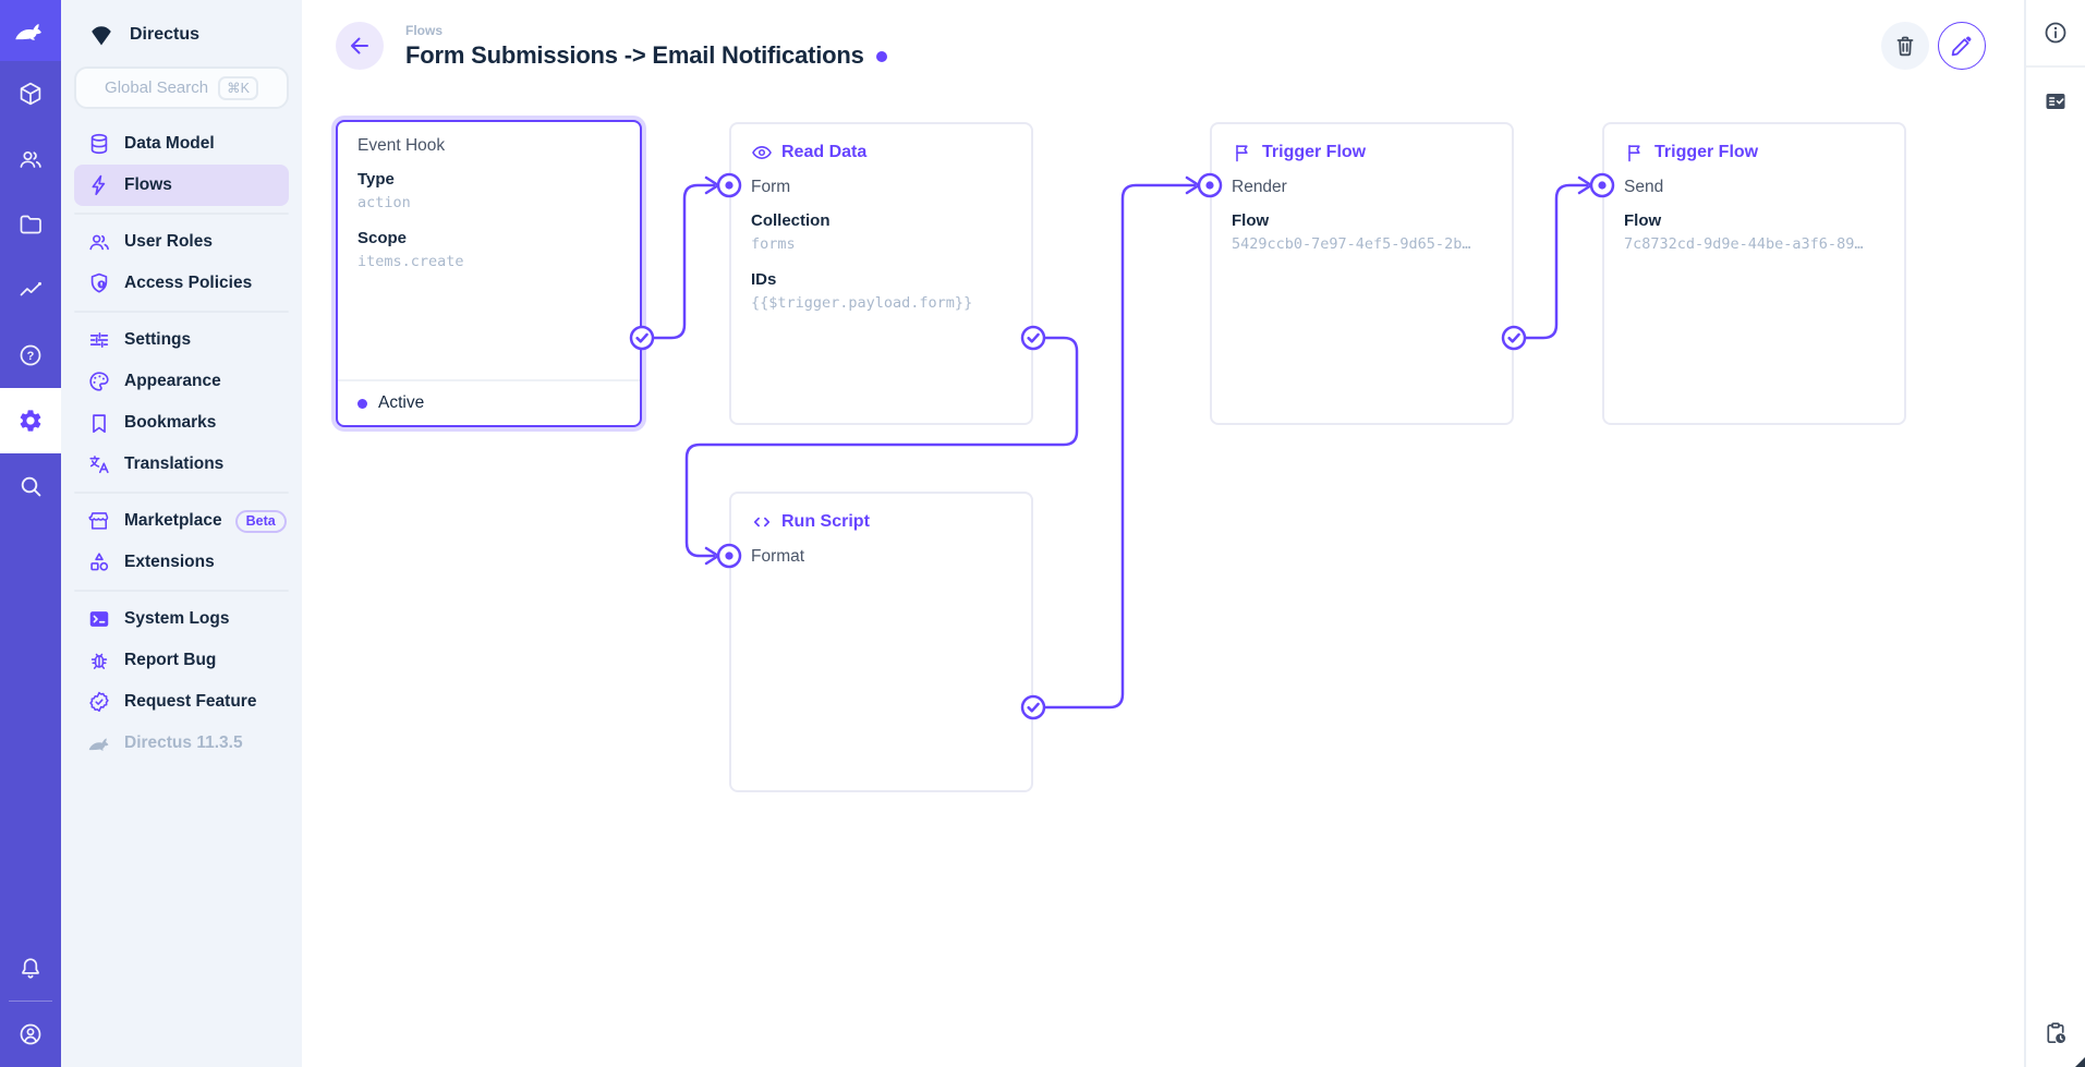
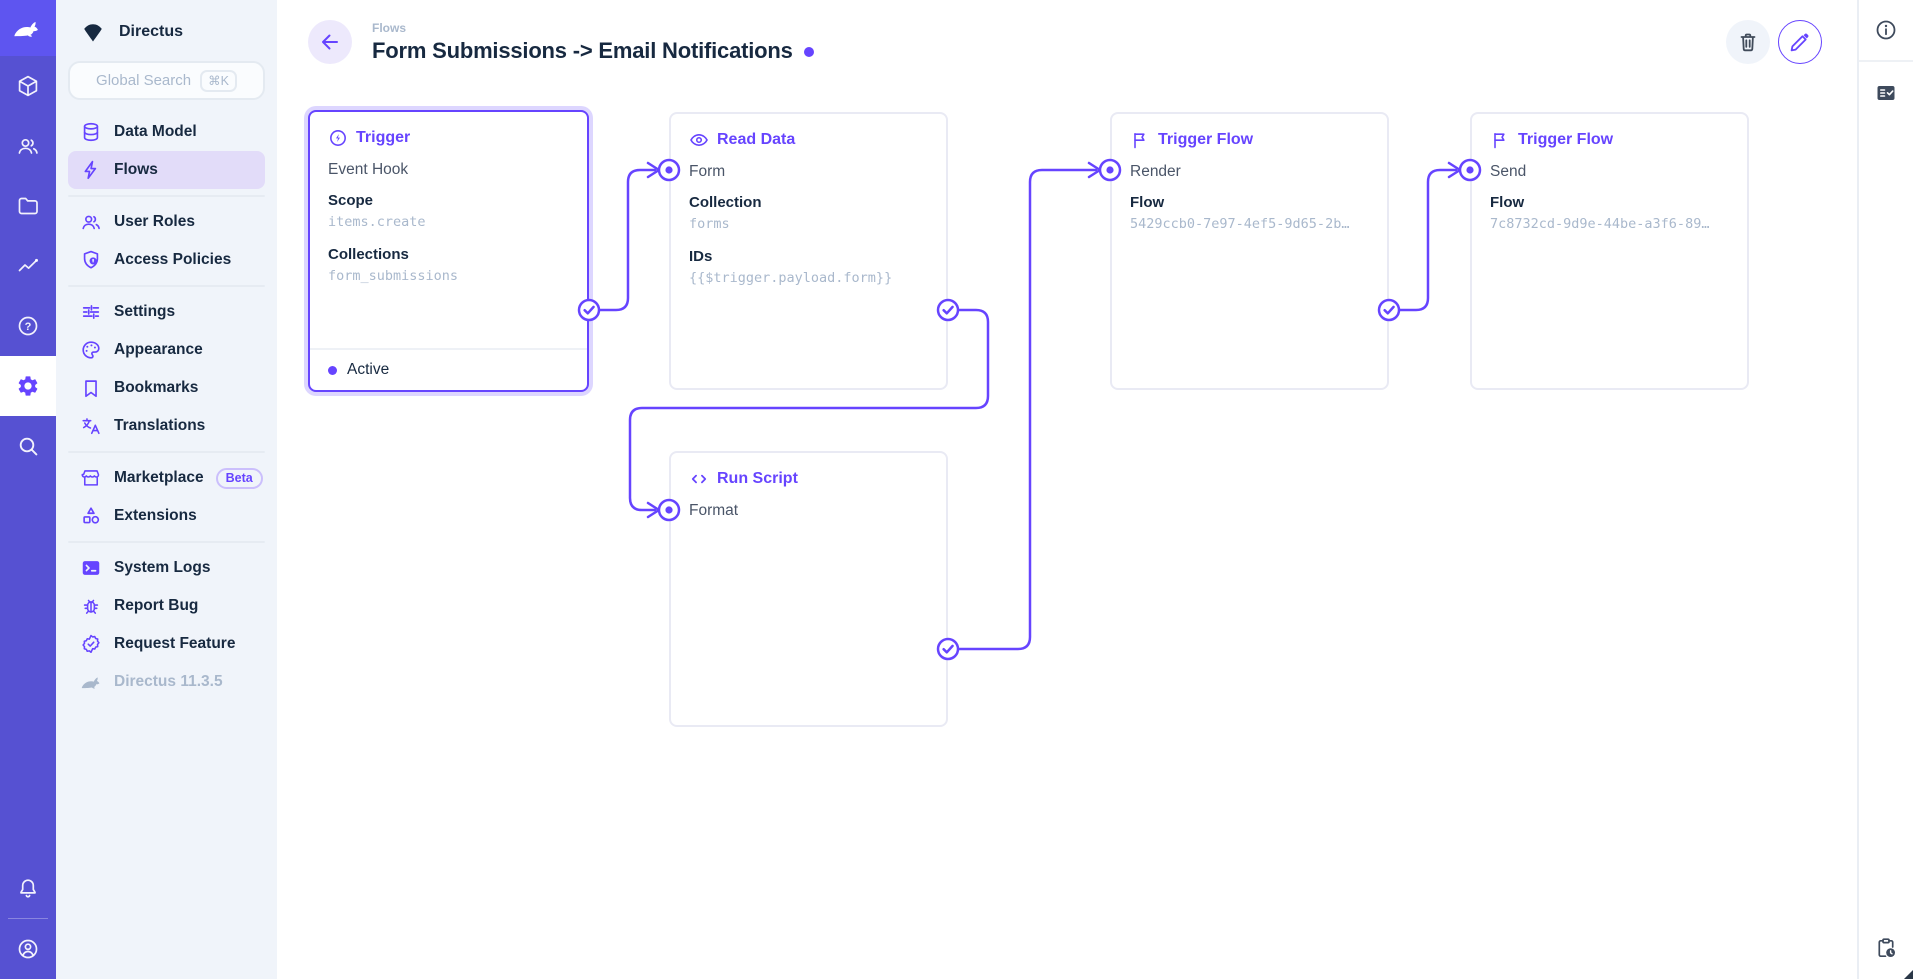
  ?
  Directus
  Global Search
  ⌘K
  Data Model
  Flows
  User Roles
  Access Policies
  Settings
  Appearance
  Bookmarks
  Translations
  Marketplace
  Beta
  Extensions
  System Logs
  Report Bug
  Request Feature
  Directus 11.3.5
  Flows
  Form Submissions -> Email Notifications
+ Trigger
  Event Hook
- Type
- action
  Scope
  items.create
+ Collections
+ form_submissions
  Active
  Read Data
  Form
  Collection
  forms
  IDs
  {{$trigger.payload.form}}
  Trigger Flow
  Render
  Flow
  5429ccb0-7e97-4ef5-9d65-2b…
  Trigger Flow
  Send
  Flow
  7c8732cd-9d9e-44be-a3f6-89…
  Run Script
  Format
